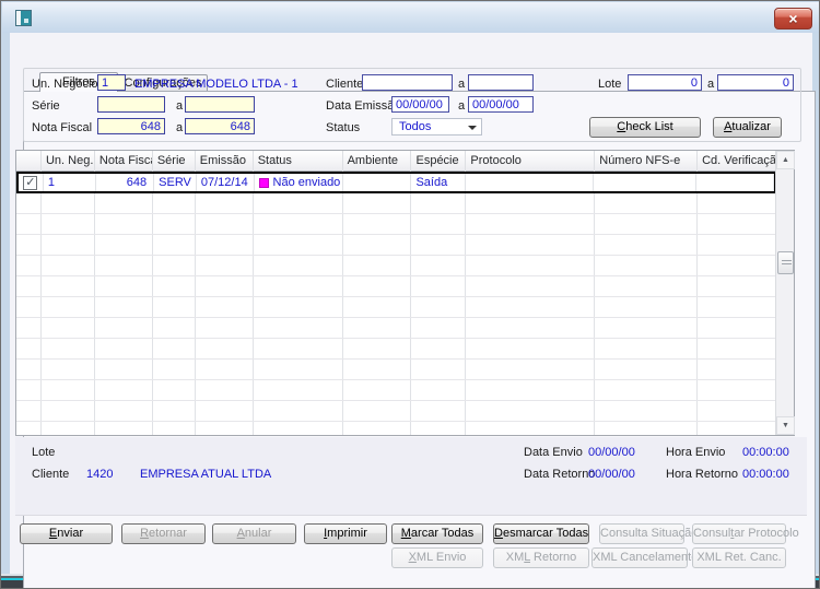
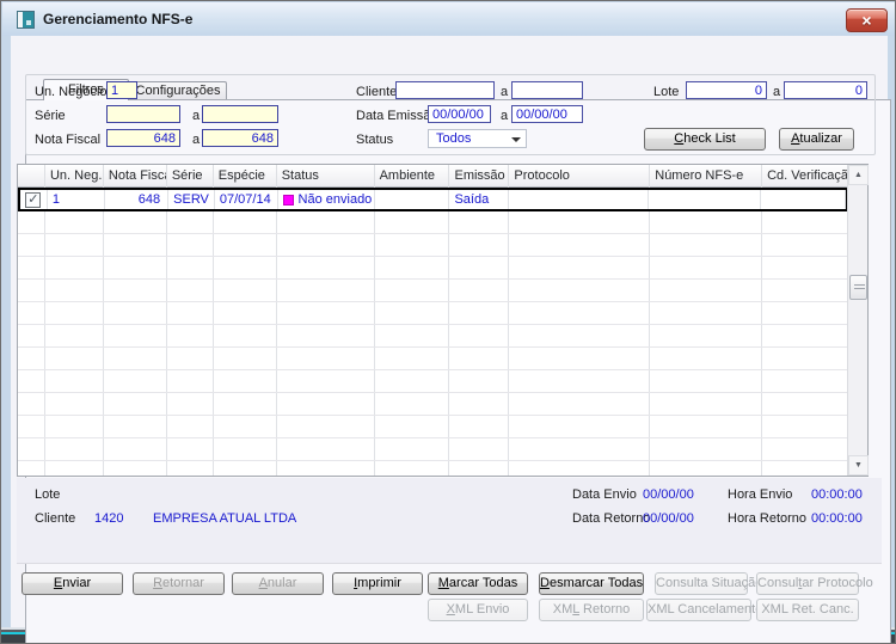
+ Gerenciamento NFS-e
  ×
  Filtros
  Configurações
  Un. Negócio
  1
- EMPRESA MODELO LTDA - 1
  Cliente
  a
  Lote
  0
  a
  0
  Série
  a
  Data Emiss
  00/00/00
  a
  00/00/00
  Nota Fiscal
  648
  a
  648
  Status
  Todos
  Check List
  Atualizar
  Un. Neg.
  Nota Fisc
  Série
- Emissão
+ Espécie
  Status
  Ambiente
- Espécie
+ Emissão
  Protocolo
  Número NFS-e
  Cd. Verificaçã
  ✓
  1
  648
  SERV
- 07/12/14
+ 07/07/14
  Não enviado
  Saída
  Lote
  Cliente
  1420
  EMPRESA ATUAL LTDA
  Data Envio
  00/00/00
  Hora Envio
  00:00:00
  Data Retorno
  00/00/00
  Hora Retorno
  00:00:00
  Enviar
  Retornar
  Anular
  Imprimir
  Marcar Todas
  Desmarcar Todas
  Consulta Situaçã
  Consultar Protocolo
  XML Envio
  XML Retorno
  XML Cancelament
  XML Ret. Canc.
